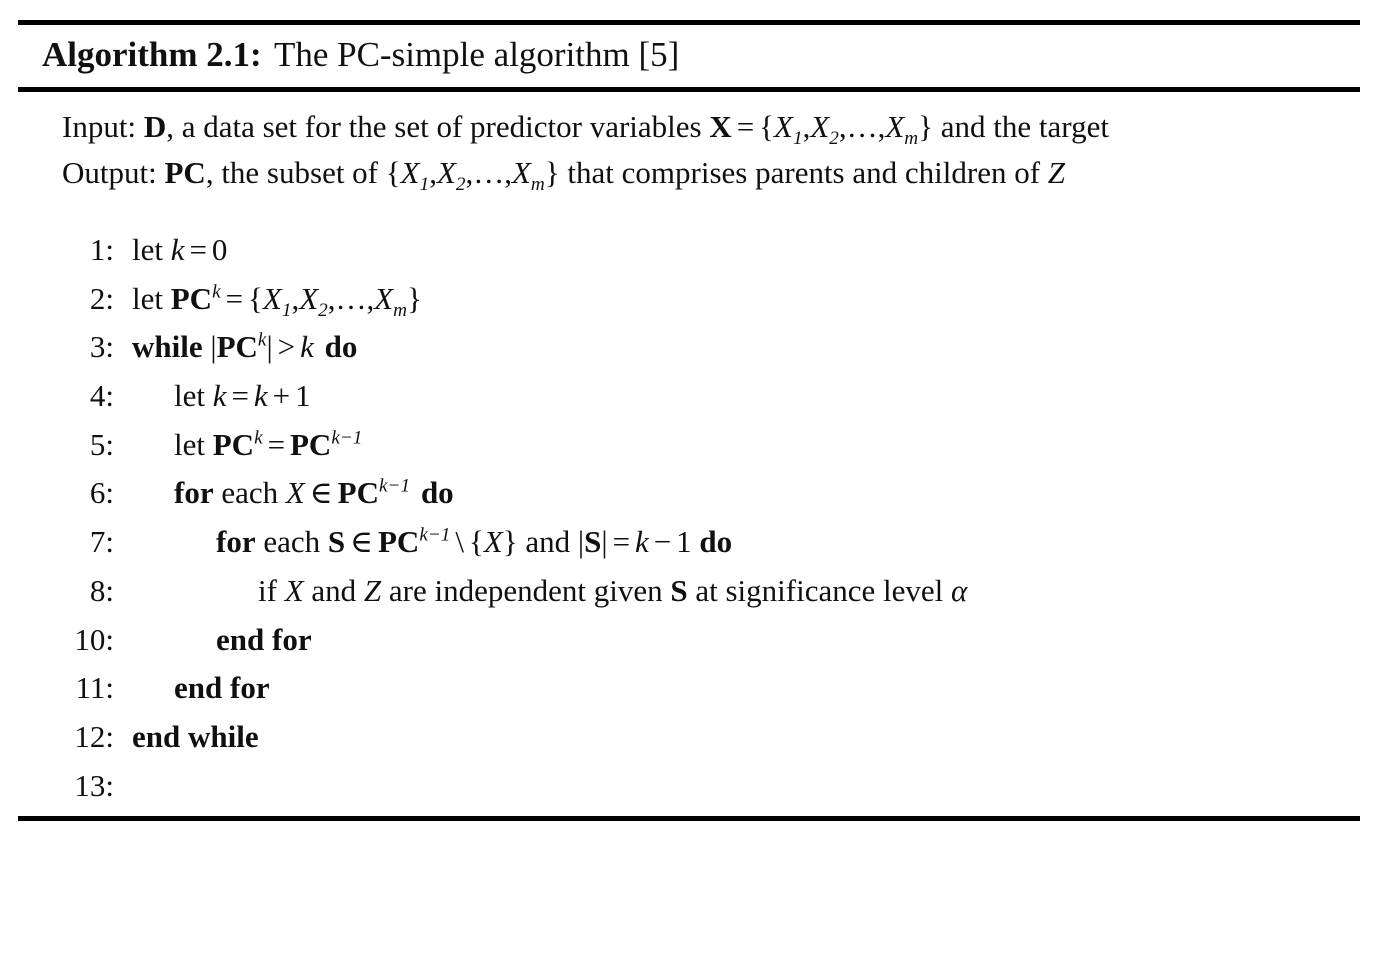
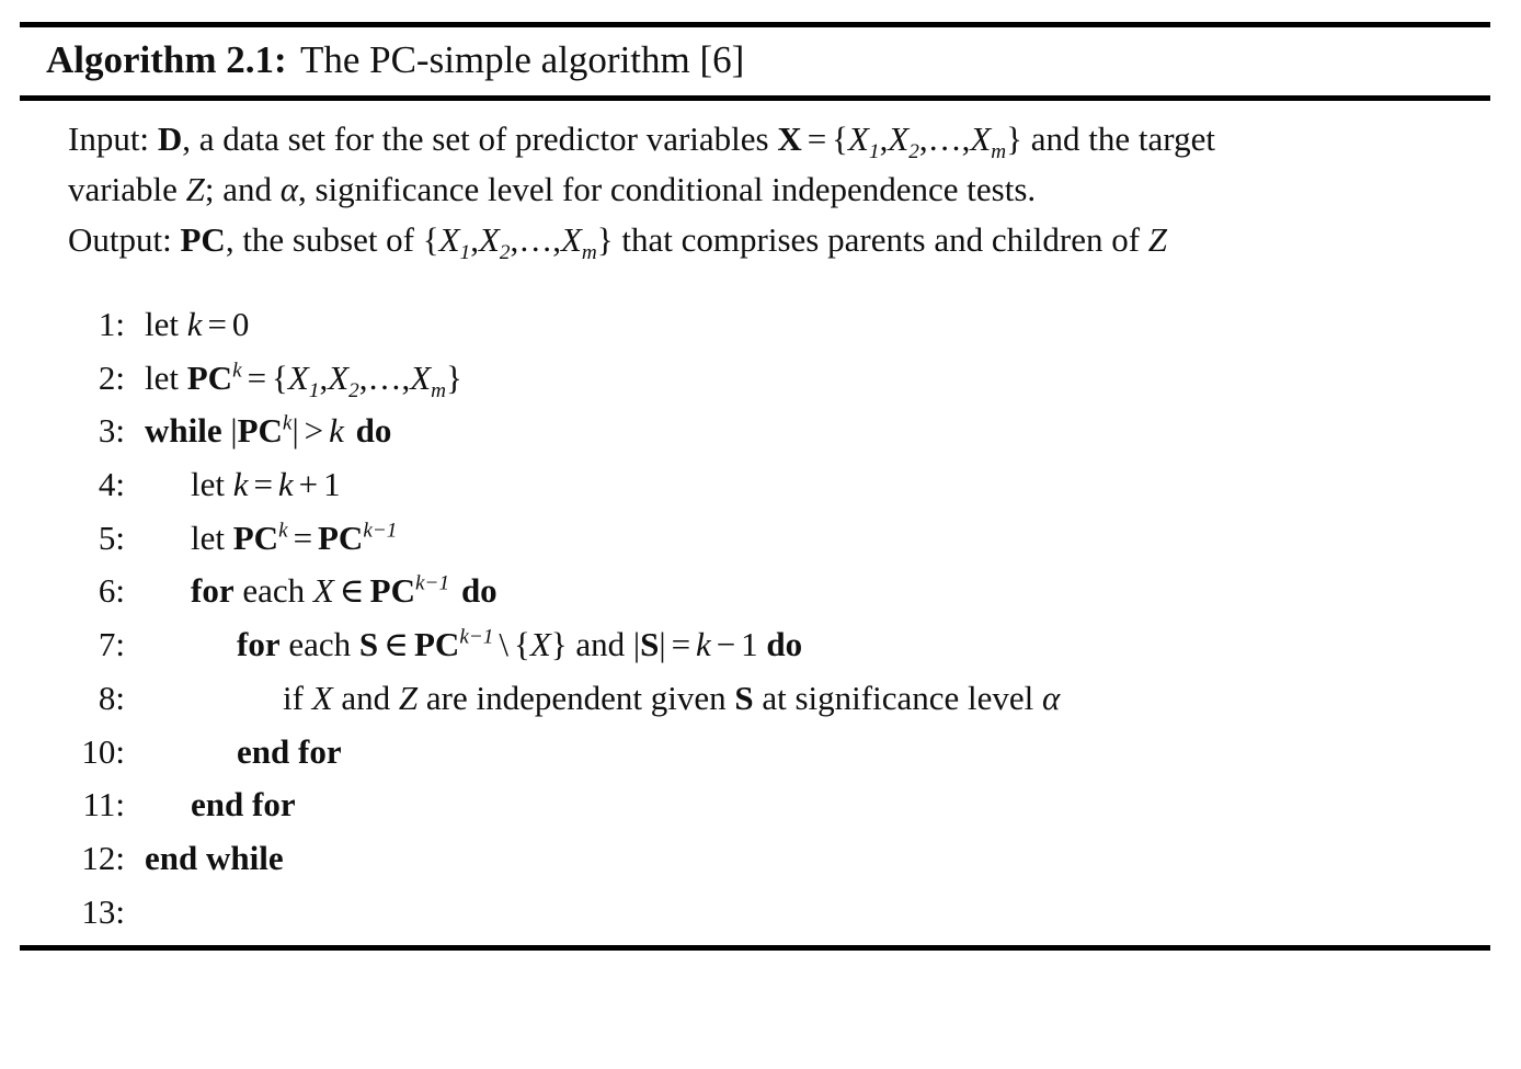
- Algorithm 2.1: The PC-simple algorithm [5]
+ Algorithm 2.1: The PC-simple algorithm [6]
  Input: D, a data set for the set of predictor variables X = {X1,X2,…,Xm} and the target
+ variable Z; and α, significance level for conditional independence tests.
  Output: PC, the subset of {X1,X2,…,Xm} that comprises parents and children of Z
  1:
  let k = 0
  2:
  let PCk = {X1,X2,…,Xm}
  3:
  while |PCk| > k do
  4:
  let k = k + 1
  5:
  let PCk = PCk−1
  6:
  for each X ∈ PCk−1 do
  7:
  for each S ∈ PCk−1 \ {X} and |S| = k − 1 do
  8:
  if X and Z are independent given S at significance level α
  10:
  end for
  11:
  end for
  12:
  end while
  13:
